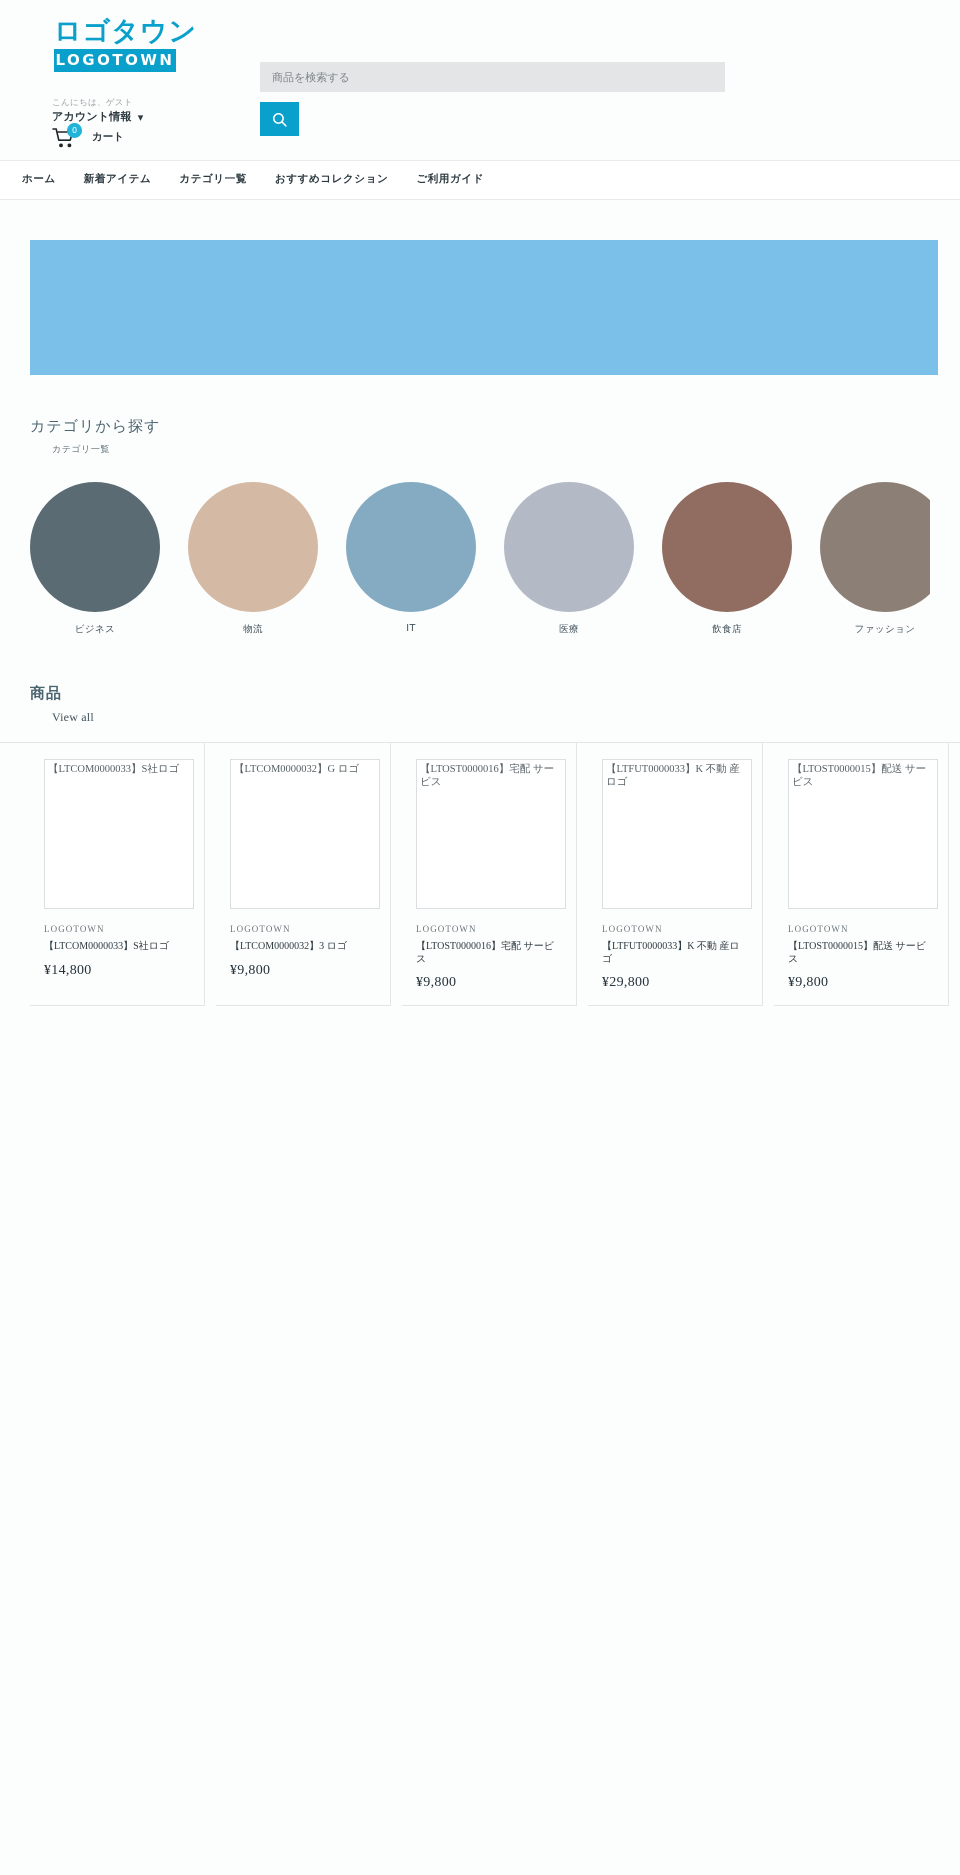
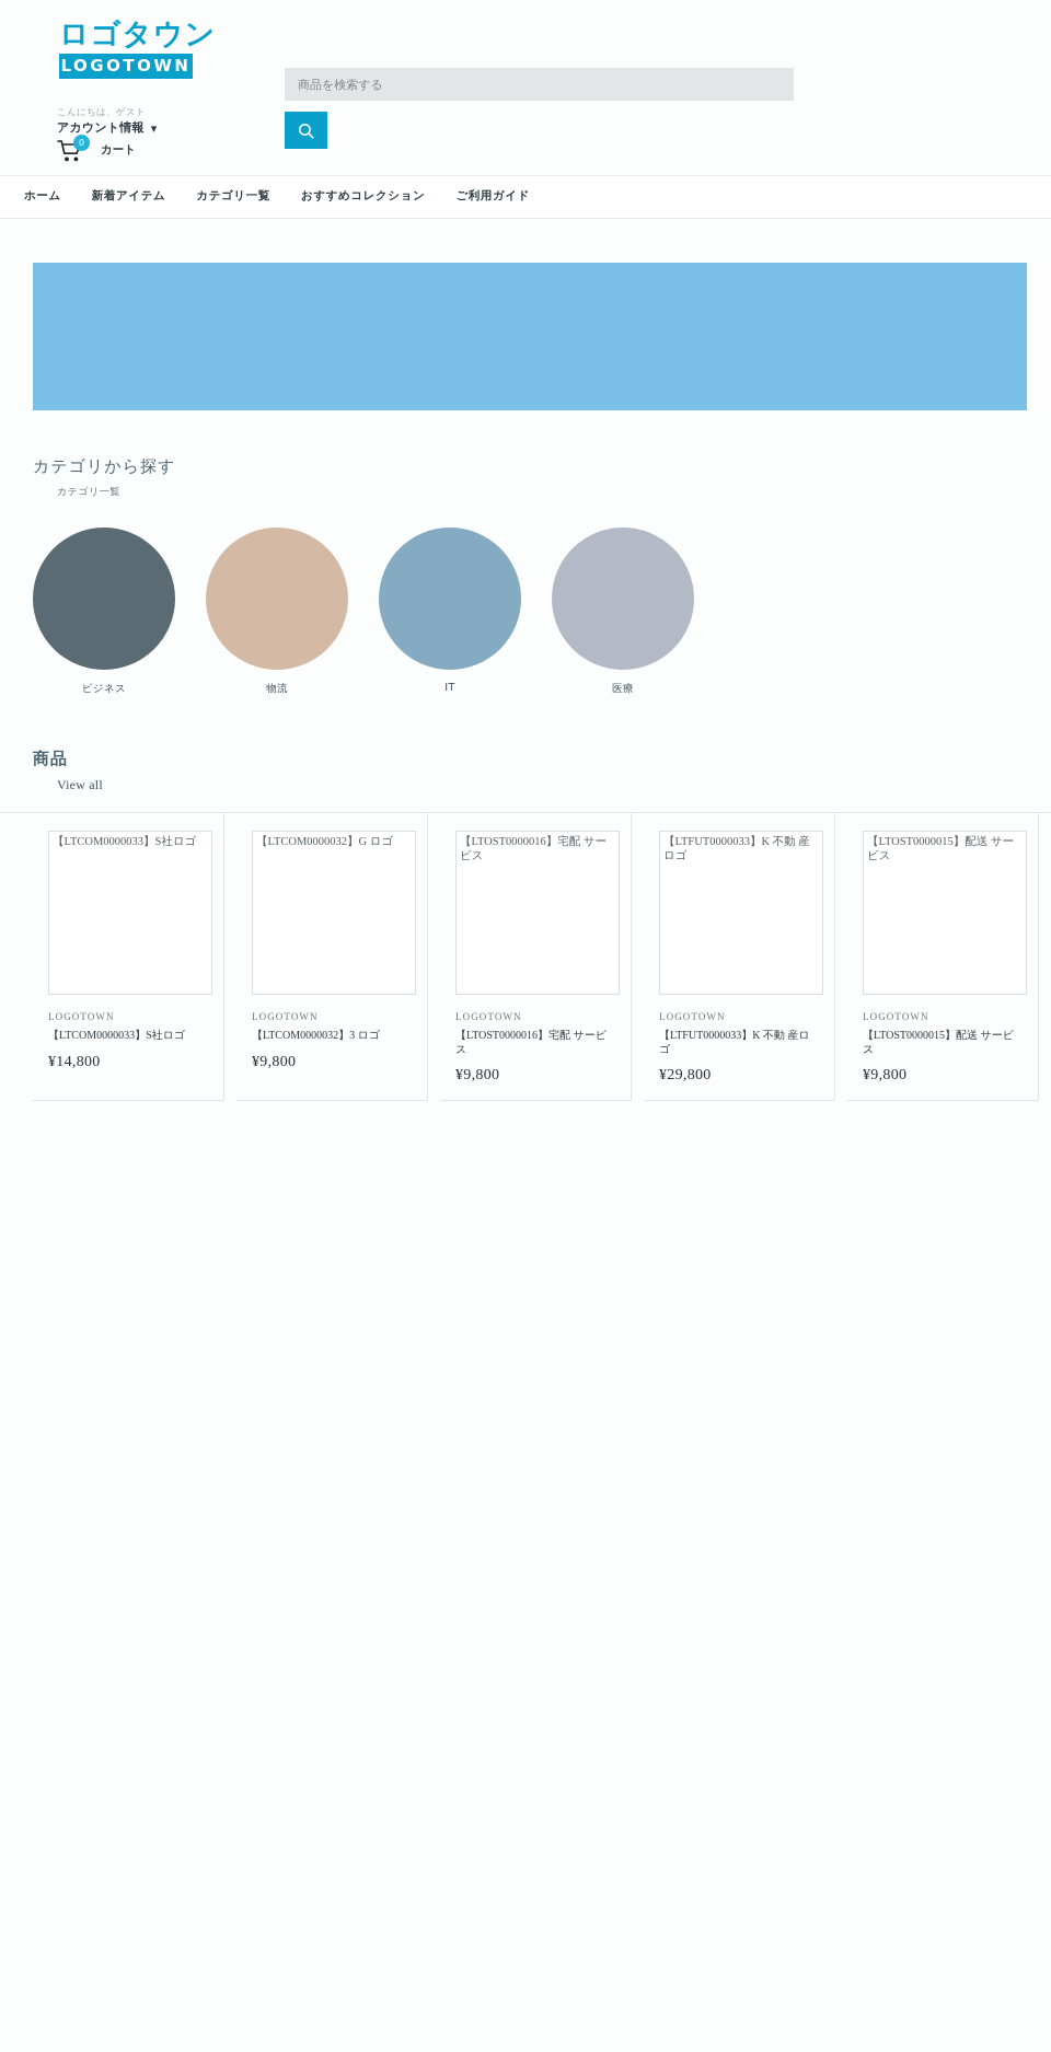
  ロゴタウン
  LOGOTOWN
  商品を検索する
  こんにちは、ゲスト
  アカウント情報
  ▾
  0
  カート
  ホーム
  新着アイテム
  カテゴリ一覧
  おすすめコレクション
  ご利用ガイド
  カテゴリから探す
  カテゴリ一覧
  ビジネス
  物流
  IT
  医療
- 飲食店
- ファッション
  商品
  View all
  【LTCOM0000033】S社ロゴ
  LOGOTOWN
  【LTCOM0000033】S社ロゴ
  ¥14,800
  【LTCOM0000032】G ロゴ
  LOGOTOWN
  【LTCOM0000032】3 ロゴ
  ¥9,800
  【LTOST0000016】宅配 サービス
  LOGOTOWN
  【LTOST0000016】宅配 サービス
  ¥9,800
  【LTFUT0000033】K 不動 産ロゴ
  LOGOTOWN
  【LTFUT0000033】K 不動 産ロゴ
  ¥29,800
  【LTOST0000015】配送 サービス
  LOGOTOWN
  【LTOST0000015】配送 サービス
  ¥9,800
